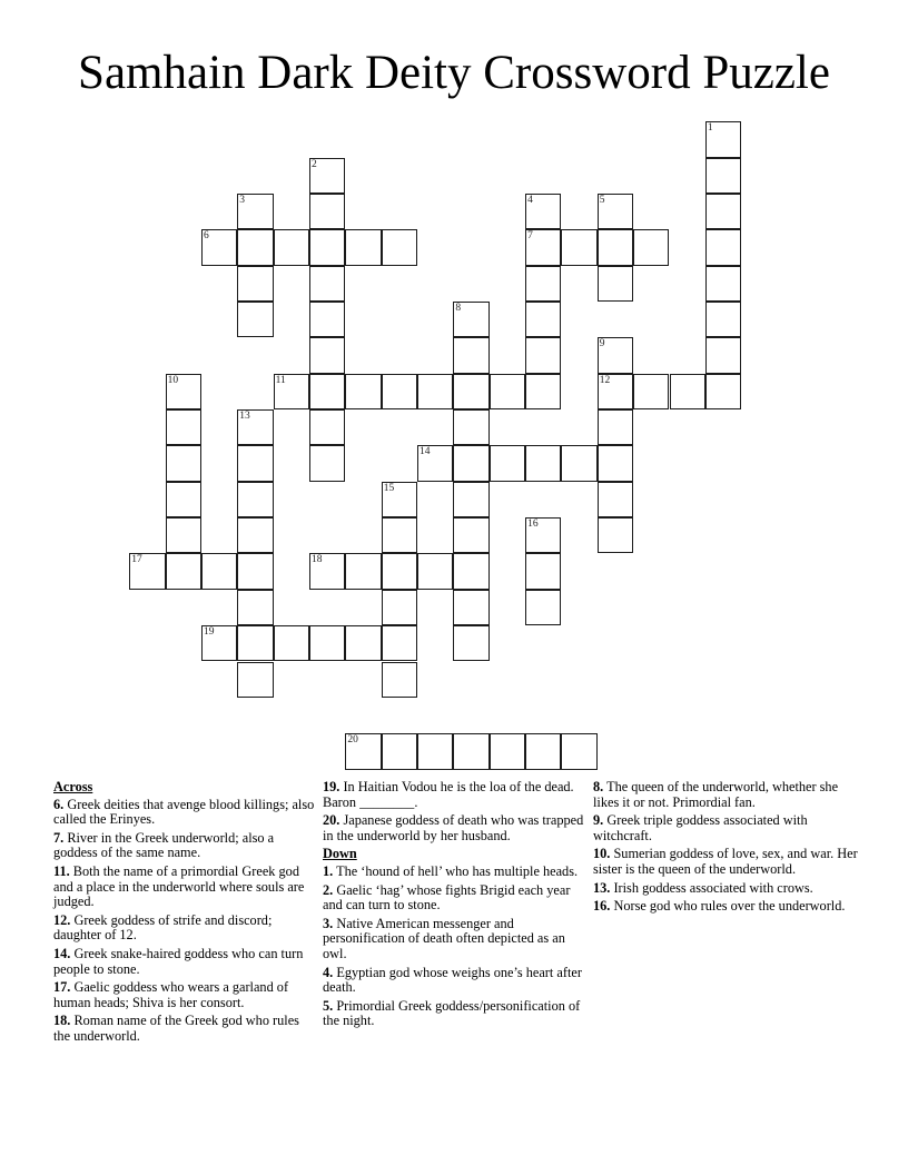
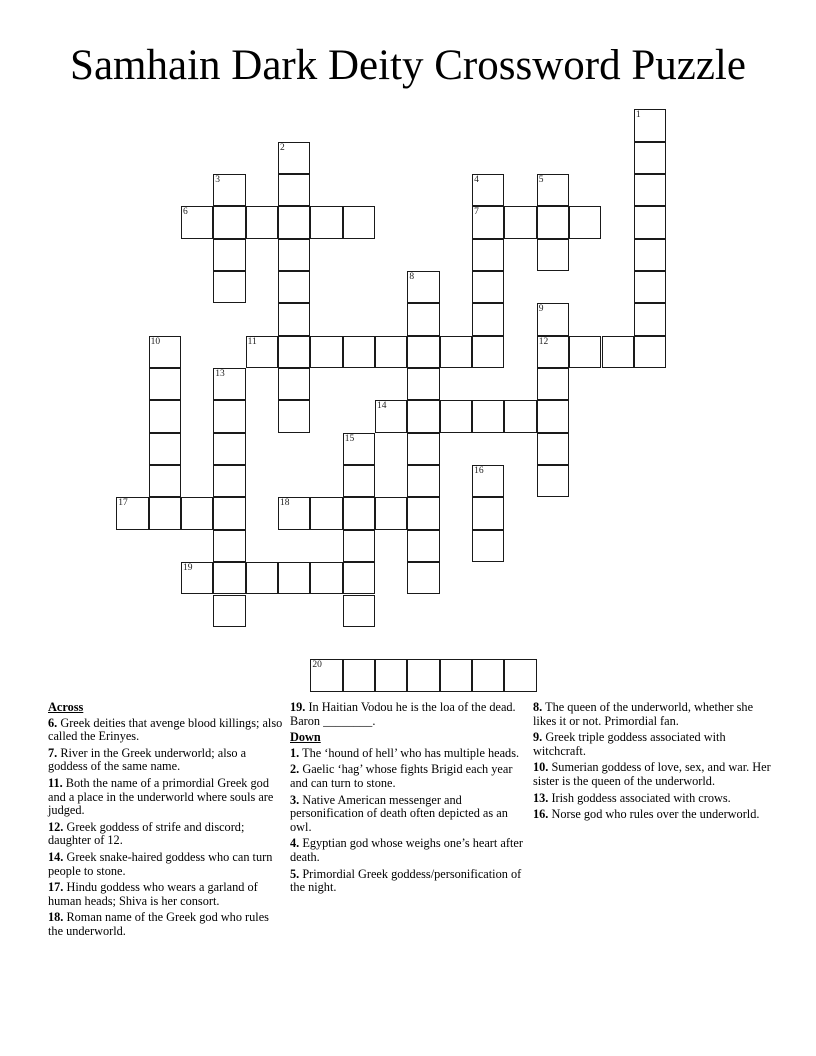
  Samhain Dark Deity Crossword Puzzle
  1
  2
  3
  4
  7
  5
  6
  8
  9
  12
  10
  11
  13
  14
  15
  16
  17
  18
  19
  20
  Across
  6. Greek deities that avenge blood killings; also called the Erinyes.
  7. River in the Greek underworld; also a goddess of the same name.
  11. Both the name of a primordial Greek god and a place in the underworld where souls are judged.
  12. Greek goddess of strife and discord; daughter of 12.
  14. Greek snake-haired goddess who can turn people to stone.
- 17. Gaelic goddess who wears a garland of human heads; Shiva is her consort.
+ 17. Hindu goddess who wears a garland of human heads; Shiva is her consort.
  18. Roman name of the Greek god who rules the underworld.
  19. In Haitian Vodou he is the loa of the dead. Baron ________.
- 20. Japanese goddess of death who was trapped in the underworld by her husband.
  Down
  1. The ‘hound of hell’ who has multiple heads.
  2. Gaelic ‘hag’ whose fights Brigid each year and can turn to stone.
  3. Native American messenger and personification of death often depicted as an owl.
  4. Egyptian god whose weighs one’s heart after death.
  5. Primordial Greek goddess/personification of the night.
  8. The queen of the underworld, whether she likes it or not. Primordial fan.
  9. Greek triple goddess associated with witchcraft.
  10. Sumerian goddess of love, sex, and war. Her sister is the queen of the underworld.
  13. Irish goddess associated with crows.
  16. Norse god who rules over the underworld.
